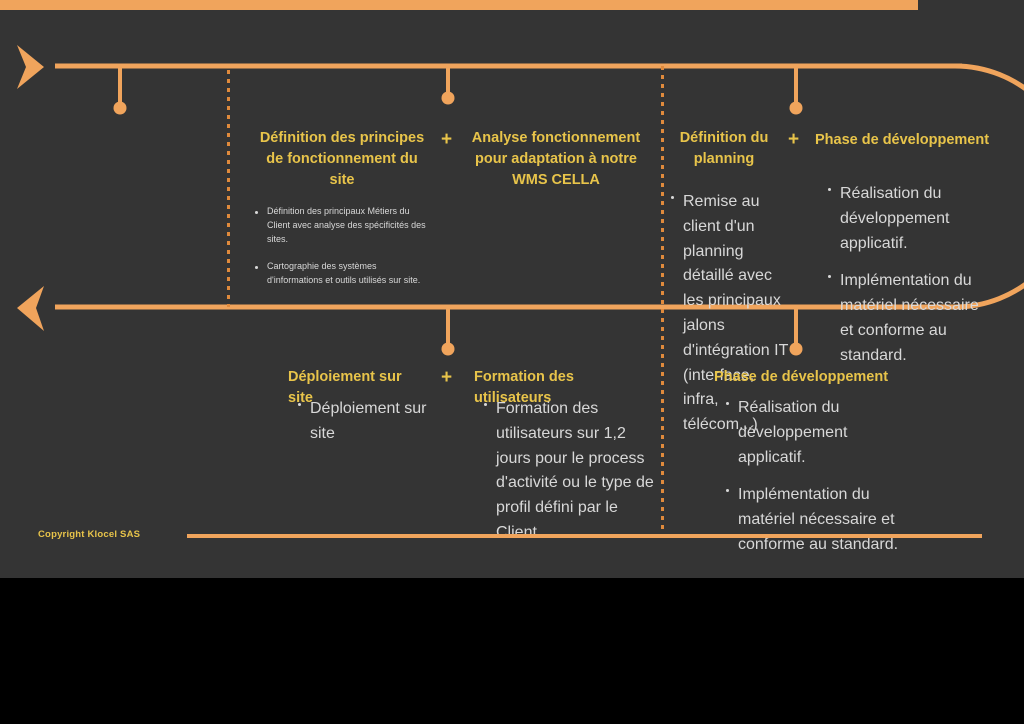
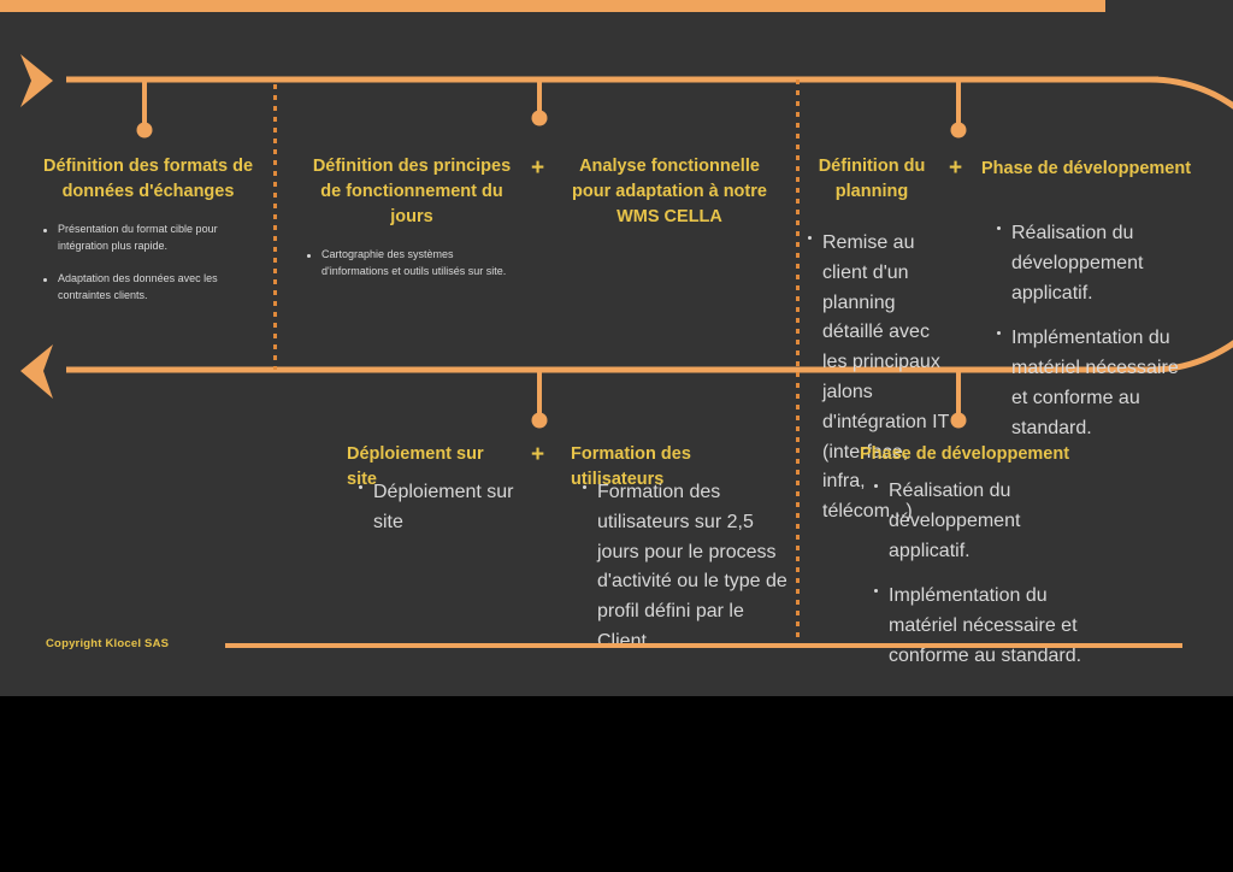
+ Définition des formats de données d'échanges
+ Présentation du format cible pour intégration plus rapide.
+ Adaptation des données avec les contraintes clients.
- Définition des principes de fonctionnement du site
+ Définition des principes de fonctionnement du jours
- Définition des principaux Métiers du Client avec analyse des spécificités des sites.
  Cartographie des systèmes d'informations et outils utilisés sur site.
  +
- Analyse fonctionnement pour adaptation à notre WMS CELLA
+ Analyse fonctionnelle pour adaptation à notre WMS CELLA
  Définition du planning
  Remise au client d'un planning détaillé avec les principaux jalons d'intégration IT (interface, infra, téléco
  +
  Phase de développement
  Réalisation du développement applicatif.
  Implémentation du matériel nécessaire et conforme au standard.
  Déploiement sur s
  Déploiement sur site
  +
- Formation des utilisateurs sur 1,2 jours pour le process d'activité ou le type de profil défini par le Client.
+ Formation des utilisateurs sur 2,5 jours pour le process d'activité ou le type de profil défini par le Client.
  Phase de développement
  Réalisation du développement applicatif.
  Implémentation du matériel nécessaire et conforme au standard.
  Copyright Klocel SAS
